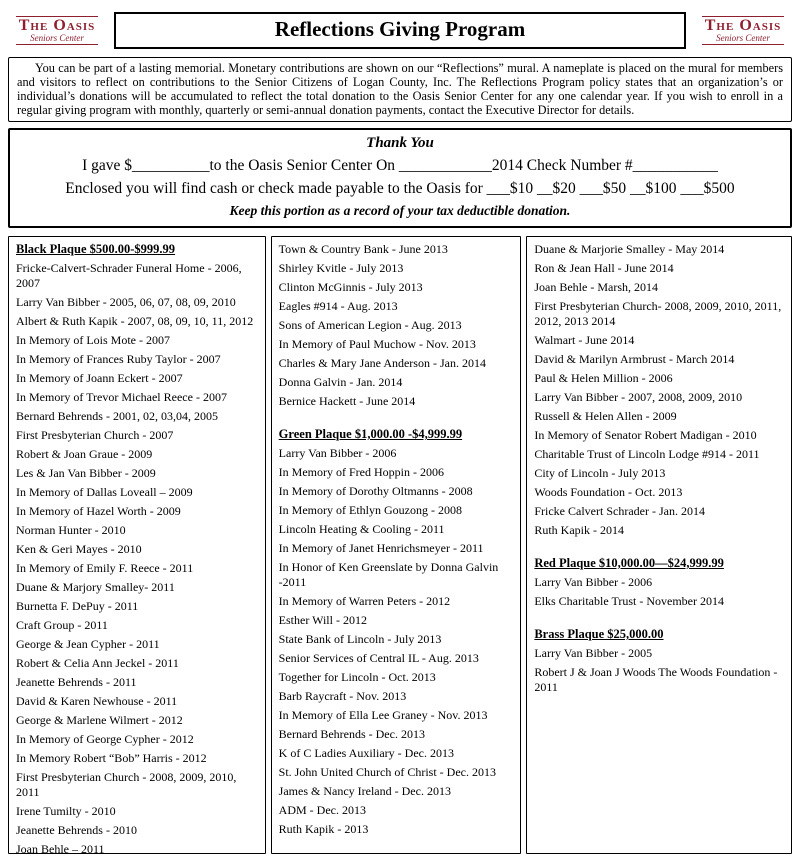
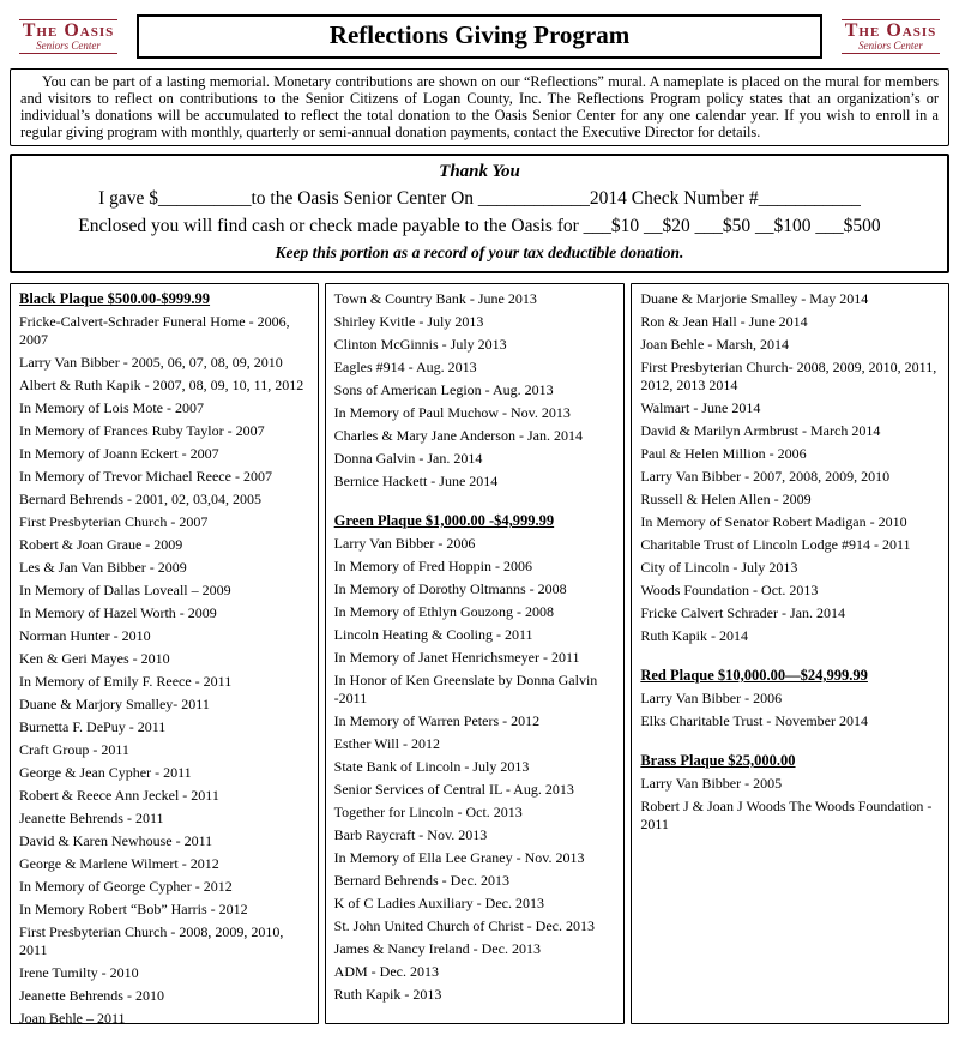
  The Oasis
  Seniors Center
  Reflections Giving Program
  The Oasis
  Seniors Center
  You can be part of a lasting memorial. Monetary contributions are shown on our “Reflections” mural. A nameplate is placed on the mural for members and visitors to reflect on contributions to the Senior Citizens of Logan County, Inc. The Reflections Program policy states that an organization’s or individual’s donations will be accumulated to reflect the total donation to the Oasis Senior Center for any one calendar year. If you wish to enroll in a regular giving program with monthly, quarterly or semi-annual donation payments, contact the Executive Director for details.
  Thank You
  I gave $__________to the Oasis Senior Center On ____________2014 Check Number #___________
  Enclosed you will find cash or check made payable to the Oasis for ___$10 __$20 ___$50 __$100 ___$500
  Keep this portion as a record of your tax deductible donation.
  Black Plaque $500.00-$999.99
  Fricke-Calvert-Schrader Funeral Home - 2006, 2007
  Larry Van Bibber - 2005, 06, 07, 08, 09, 2010
  Albert & Ruth Kapik - 2007, 08, 09, 10, 11, 2012
  In Memory of Lois Mote - 2007
  In Memory of Frances Ruby Taylor - 2007
  In Memory of Joann Eckert - 2007
  In Memory of Trevor Michael Reece - 2007
  Bernard Behrends - 2001, 02, 03,04, 2005
  First Presbyterian Church - 2007
  Robert & Joan Graue - 2009
  Les & Jan Van Bibber - 2009
  In Memory of Dallas Loveall – 2009
  In Memory of Hazel Worth - 2009
  Norman Hunter - 2010
  Ken & Geri Mayes - 2010
  In Memory of Emily F. Reece - 2011
  Duane & Marjory Smalley- 2011
  Burnetta F. DePuy - 2011
  Craft Group - 2011
  George & Jean Cypher - 2011
- Robert & Celia Ann Jeckel - 2011
+ Robert & Reece Ann Jeckel - 2011
  Jeanette Behrends - 2011
  David & Karen Newhouse - 2011
  George & Marlene Wilmert - 2012
  In Memory of George Cypher - 2012
  In Memory Robert “Bob” Harris - 2012
  First Presbyterian Church - 2008, 2009, 2010, 2011
  Irene Tumilty - 2010
  Jeanette Behrends - 2010
  Joan Behle – 2011
  Town & Country Bank - June 2013
  Shirley Kvitle - July 2013
  Clinton McGinnis - July 2013
  Eagles #914 - Aug. 2013
  Sons of American Legion - Aug. 2013
  In Memory of Paul Muchow - Nov. 2013
  Charles & Mary Jane Anderson - Jan. 2014
  Donna Galvin - Jan. 2014
  Bernice Hackett - June 2014
  Green Plaque $1,000.00 -$4,999.99
  Larry Van Bibber - 2006
  In Memory of Fred Hoppin - 2006
  In Memory of Dorothy Oltmanns - 2008
  In Memory of Ethlyn Gouzong - 2008
  Lincoln Heating & Cooling - 2011
  In Memory of Janet Henrichsmeyer - 2011
  In Honor of Ken Greenslate by Donna Galvin -2011
  In Memory of Warren Peters - 2012
  Esther Will - 2012
  State Bank of Lincoln - July 2013
  Senior Services of Central IL - Aug. 2013
  Together for Lincoln - Oct. 2013
  Barb Raycraft - Nov. 2013
  In Memory of Ella Lee Graney - Nov. 2013
  Bernard Behrends - Dec. 2013
  K of C Ladies Auxiliary - Dec. 2013
  St. John United Church of Christ - Dec. 2013
  James & Nancy Ireland - Dec. 2013
  ADM - Dec. 2013
  Ruth Kapik - 2013
  Duane & Marjorie Smalley - May 2014
  Ron & Jean Hall - June 2014
  Joan Behle - Marsh, 2014
  First Presbyterian Church- 2008, 2009, 2010, 2011, 2012, 2013 2014
  Walmart - June 2014
  David & Marilyn Armbrust - March 2014
  Paul & Helen Million - 2006
  Larry Van Bibber - 2007, 2008, 2009, 2010
  Russell & Helen Allen - 2009
  In Memory of Senator Robert Madigan - 2010
  Charitable Trust of Lincoln Lodge #914 - 2011
  City of Lincoln - July 2013
  Woods Foundation - Oct. 2013
  Fricke Calvert Schrader - Jan. 2014
  Ruth Kapik - 2014
  Red Plaque $10,000.00—$24,999.99
  Larry Van Bibber - 2006
  Elks Charitable Trust - November 2014
  Brass Plaque $25,000.00
  Larry Van Bibber - 2005
  Robert J & Joan J Woods The Woods Foundation - 2011
